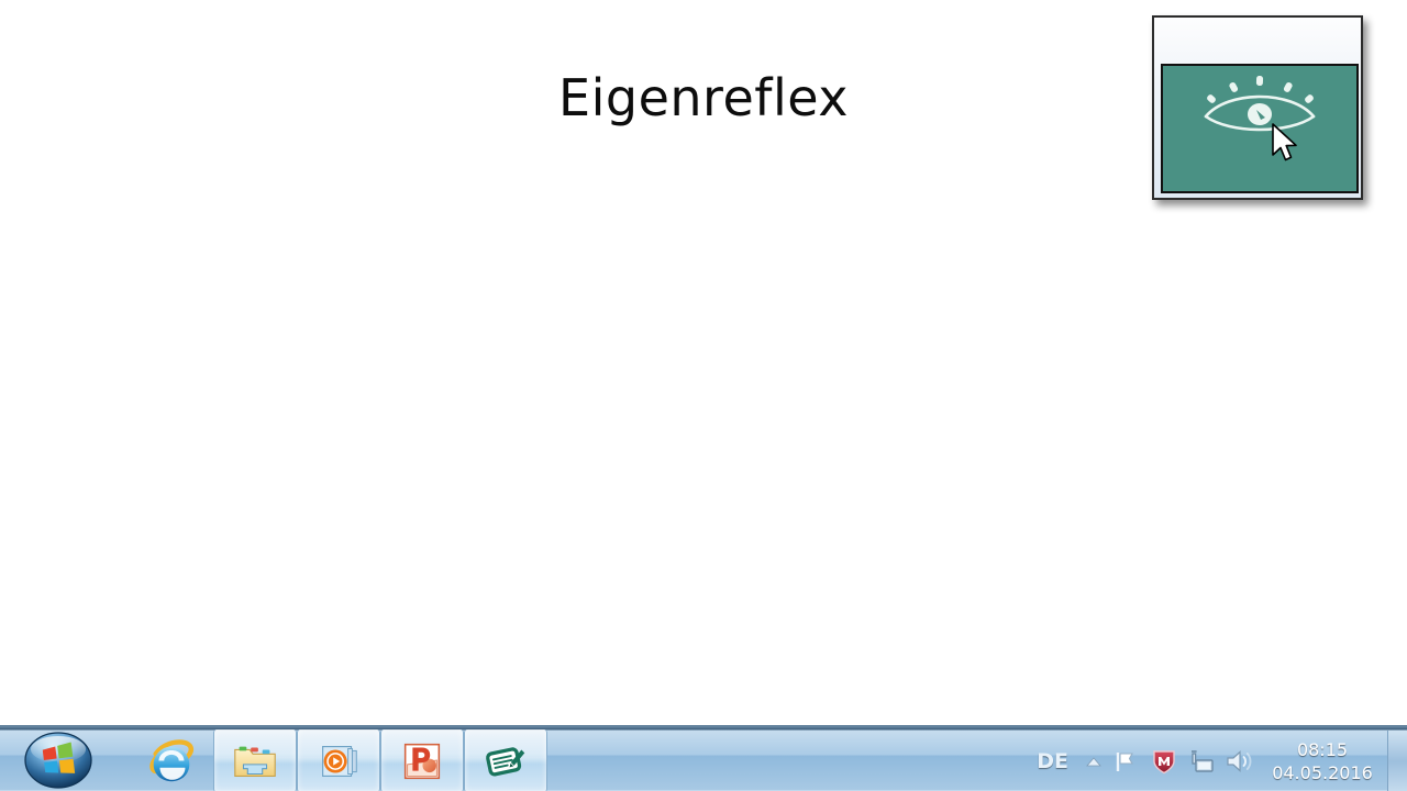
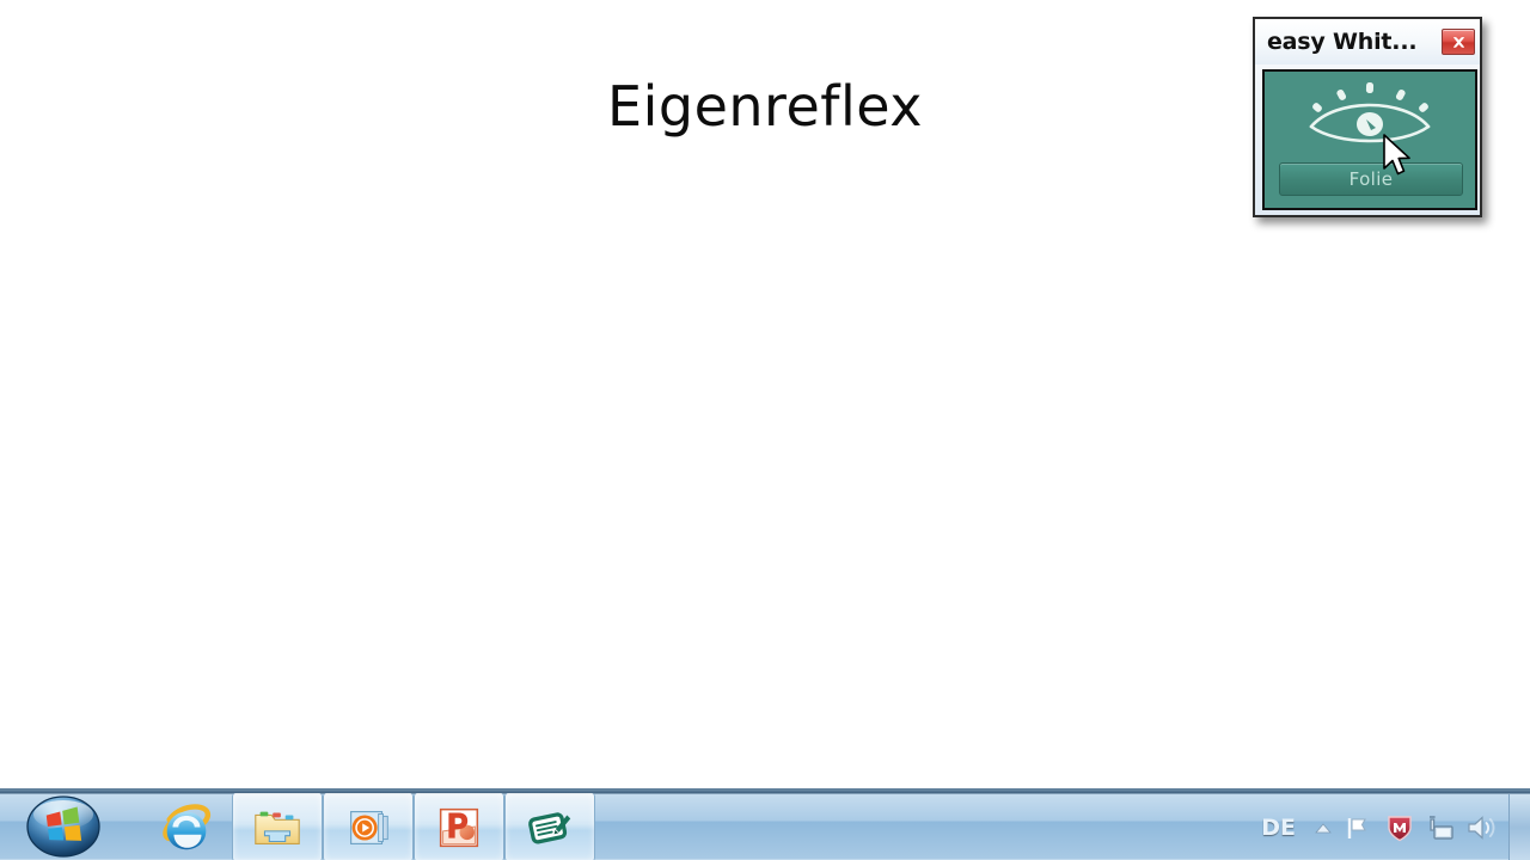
  Eigenreflex
+ easy Whit...
+ Folie
  DE
- 08:15
- 04.05.2016
